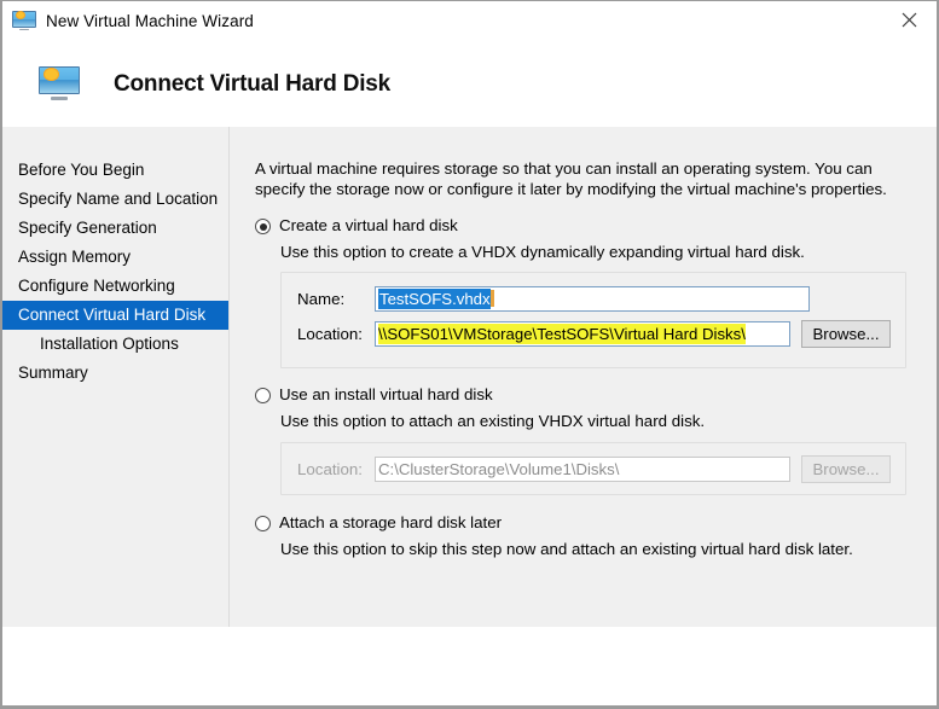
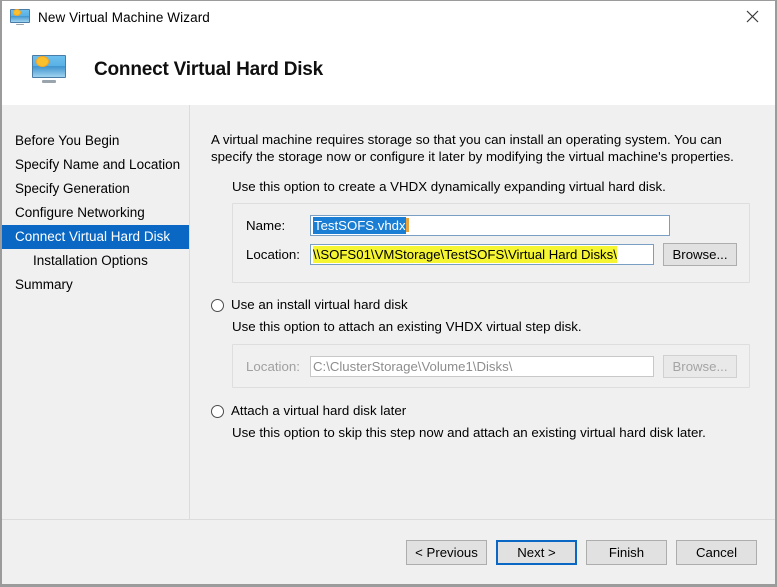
  New Virtual Machine Wizard
  Connect Virtual Hard Disk
  Before You Begin
  Specify Name and Location
  Specify Generation
- Assign Memory
  Configure Networking
  Connect Virtual Hard Disk
  Installation Options
  Summary
  A virtual machine requires storage so that you can install an operating system. You can specify the storage now or configure it later by modifying the virtual machine's properties.
- Create a virtual hard disk
  Use this option to create a VHDX dynamically expanding virtual hard disk.
  Name:
  TestSOFS.vhdx
  Location:
  \\SOFS01\VMStorage\TestSOFS\Virtual Hard Disks\
  Browse...
  Use an install virtual hard disk
- Use this option to attach an existing VHDX virtual hard disk.
+ Use this option to attach an existing VHDX virtual step disk.
  Location:
  C:\ClusterStorage\Volume1\Disks\
  Browse...
- Attach a storage hard disk later
+ Attach a virtual hard disk later
  Use this option to skip this step now and attach an existing virtual hard disk later.
+ < Previous
+ Next >
+ Finish
+ Cancel
